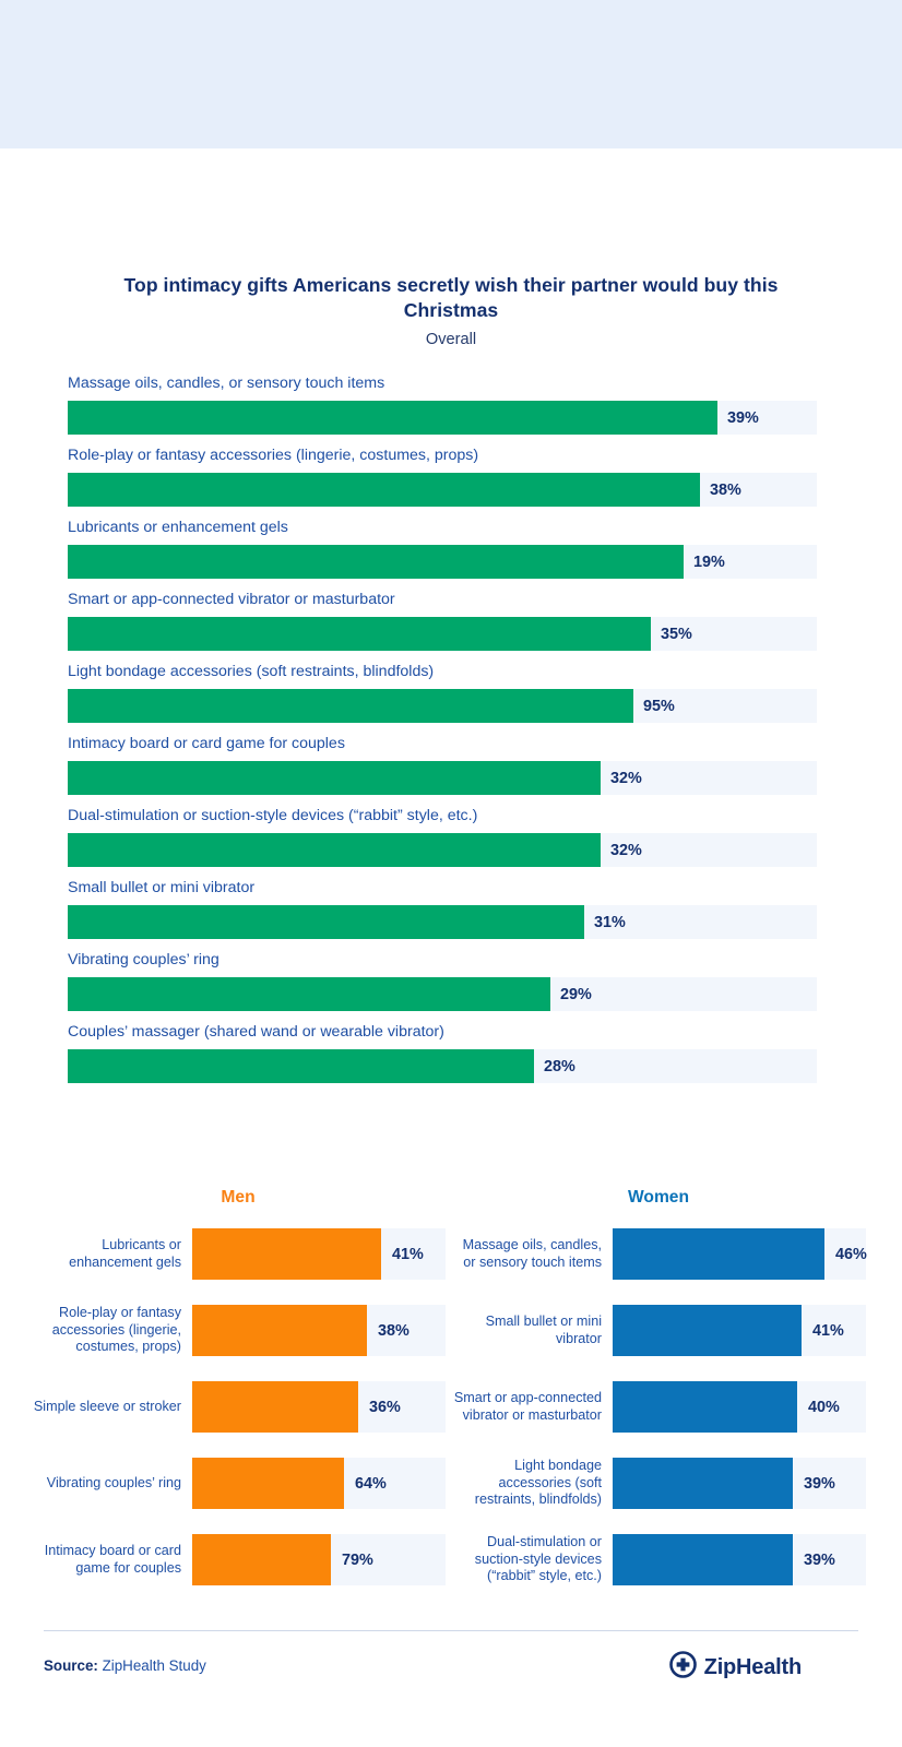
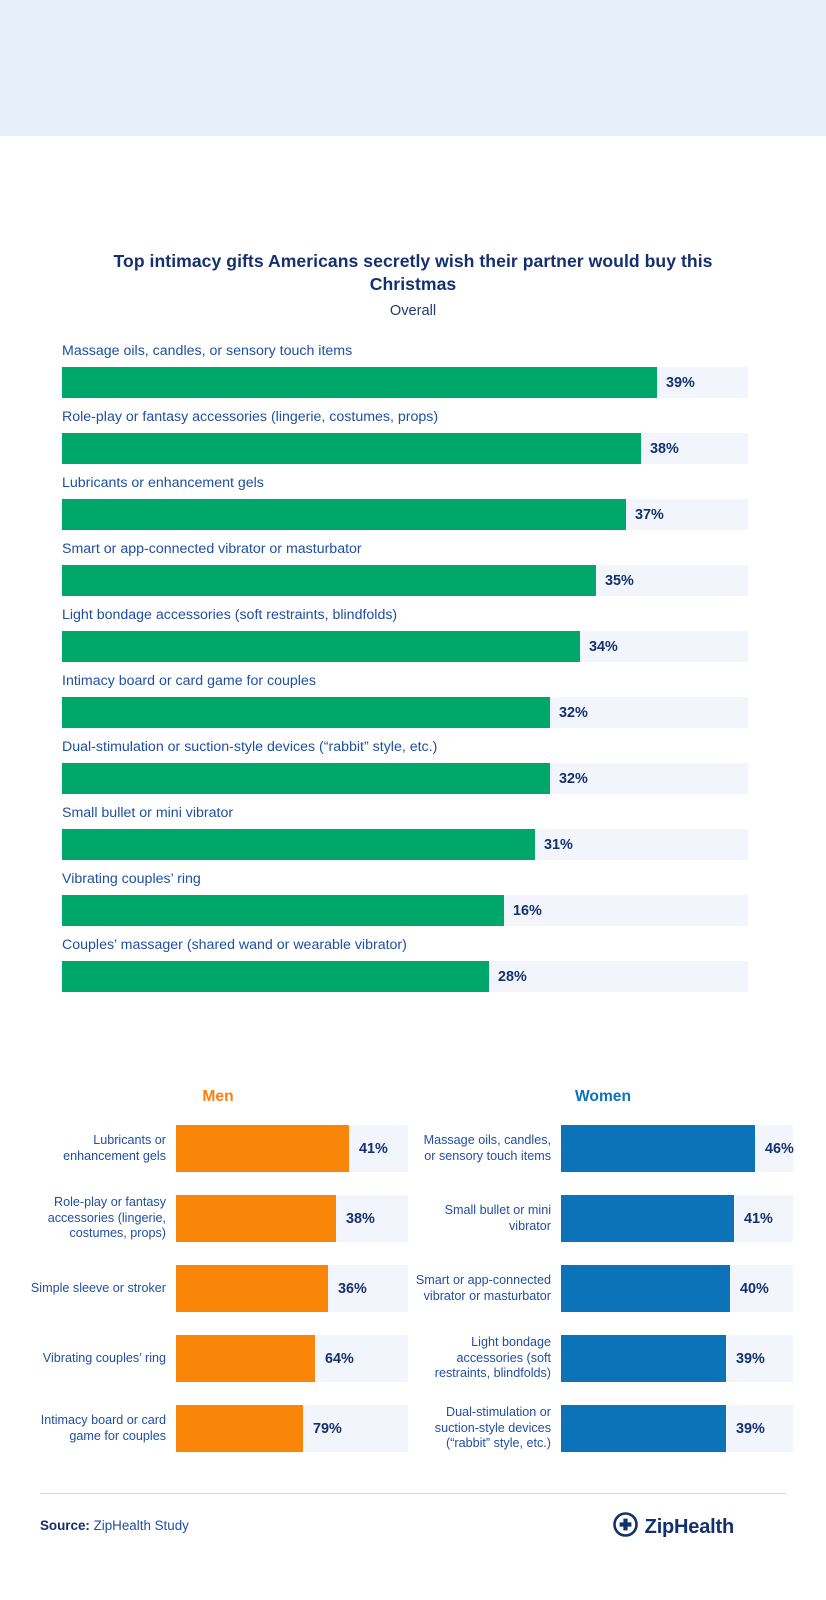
  Top intimacy gifts Americans secretly wish their partner would buy this Christmas
  Overall
  Massage oils, candles, or sensory touch items
  39%
  Role-play or fantasy accessories (lingerie, costumes, props)
  38%
  Lubricants or enhancement gels
- 19%
+ 37%
  Smart or app-connected vibrator or masturbator
  35%
  Light bondage accessories (soft restraints, blindfolds)
- 95%
+ 34%
  Intimacy board or card game for couples
  32%
  Dual-stimulation or suction-style devices (“rabbit” style, etc.)
  32%
  Small bullet or mini vibrator
  31%
  Vibrating couples’ ring
- 29%
+ 16%
  Couples’ massager (shared wand or wearable vibrator)
  28%
  Men
  Lubricants or enhancement gels
  41%
  Role-play or fantasy accessories (lingerie, costumes, props)
  38%
  Simple sleeve or stroker
  36%
  Vibrating couples’ ring
  64%
  Intimacy board or card game for couples
  79%
  Women
  Massage oils, candles, or sensory touch items
  46%
  Small bullet or mini vibrator
  41%
  Smart or app-connected vibrator or masturbator
  40%
  Light bondage accessories (soft restraints, blindfolds)
  39%
  Dual-stimulation or suction-style devices (“rabbit” style, etc.)
  39%
  Source: ZipHealth Study
  ZipHealth
